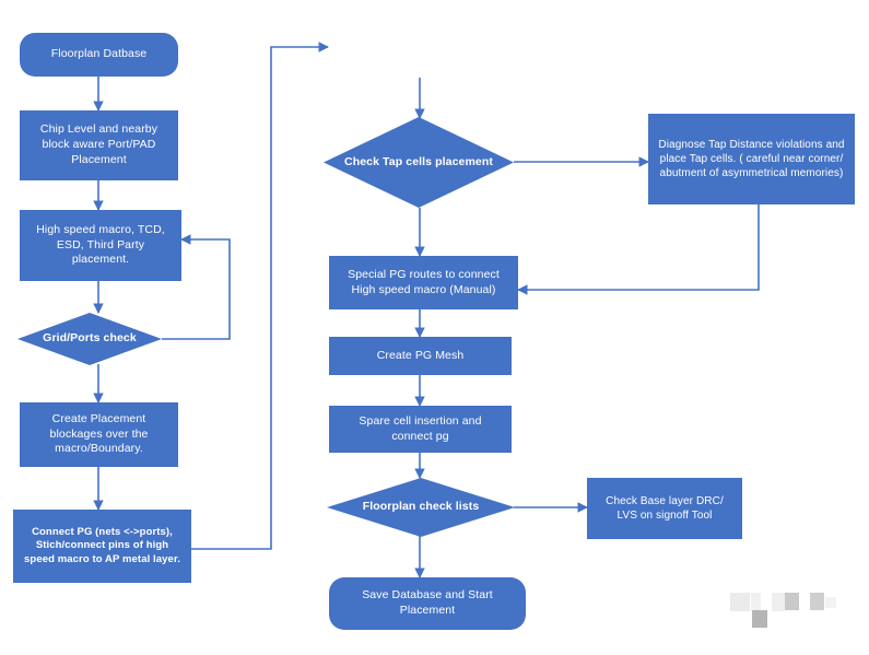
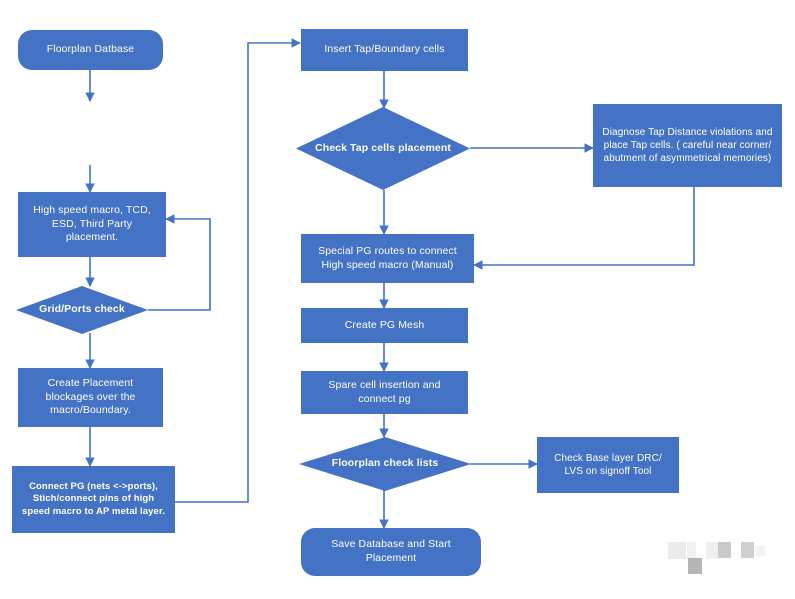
  Floorplan Datbase
- Chip Level and nearby block aware Port/PAD Placement
  High speed macro, TCD, ESD, Third Party placement.
  Grid/Ports check
  Create Placement blockages over the macro/Boundary.
  Connect PG (nets <->ports), Stich/connect pins of high speed macro to AP metal layer.
+ Insert Tap/Boundary cells
  Check Tap cells placement
  Special PG routes to connect High speed macro (Manual)
  Create PG Mesh
  Spare cell insertion and connect pg
  Floorplan check lists
  Save Database and Start Placement
  Diagnose Tap Distance violations and place Tap cells. ( careful near corner/ abutment of asymmetrical memories)
  Check Base layer DRC/ LVS on signoff Tool
